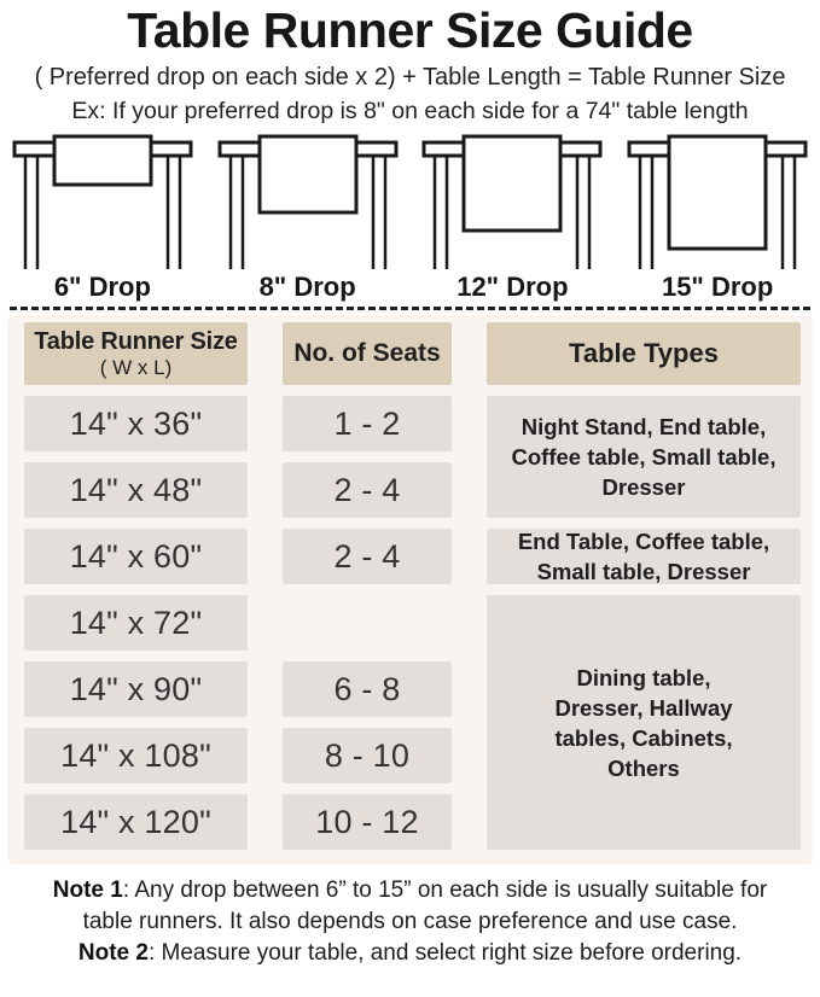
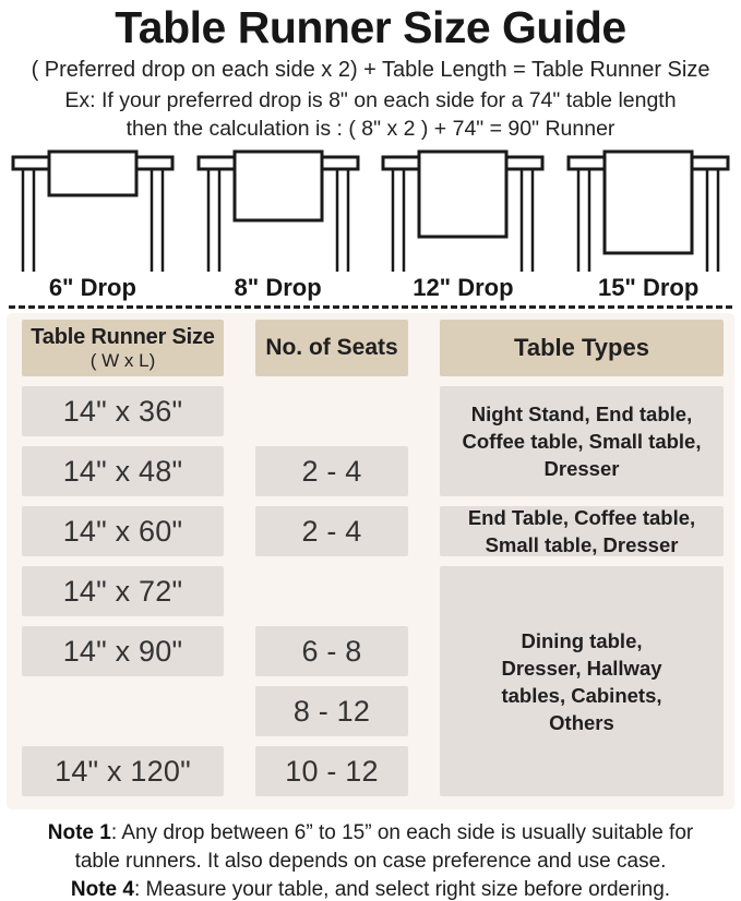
  Table Runner Size Guide
  ( Preferred drop on each side x 2) + Table Length = Table Runner Size
  Ex: If your preferred drop is 8" on each side for a 74" table length
+ then the calculation is : ( 8" x 2 ) + 74" = 90" Runner
  6" Drop
  8" Drop
  12" Drop
  15" Drop
  Table Runner Size
  ( W x L)
  No. of Seats
  Table Types
  14" x 36"
  14" x 48"
  14" x 60"
  14" x 72"
  14" x 90"
- 14" x 108"
  14" x 120"
- 1 - 2
  2 - 4
  2 - 4
  6 - 8
- 8 - 10
+ 8 - 12
  10 - 12
  Night Stand, End table, Coffee table, Small table, Dresser
  End Table, Coffee table, Small table, Dresser
  Dining table, Dresser, Hallway tables, Cabinets, Others
  Note 1: Any drop between 6” to 15” on each side is usually suitable for
  table runners. It also depends on case preference and use case.
- Note 2: Measure your table, and select right size before ordering.
+ Note 4: Measure your table, and select right size before ordering.
